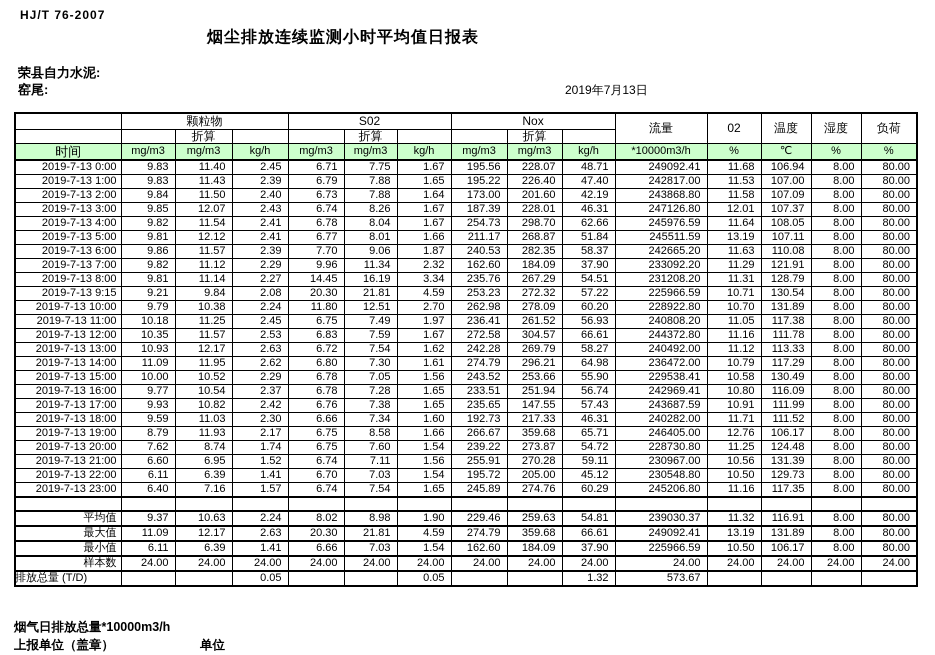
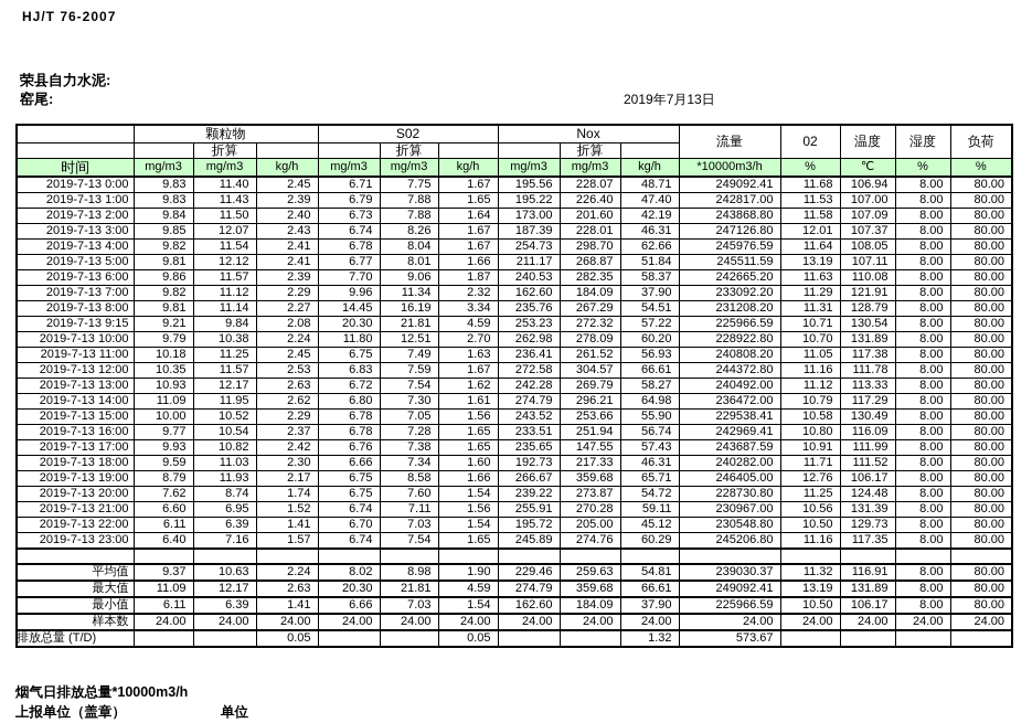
  HJ/T 76-2007
- 烟尘排放连续监测小时平均值日报表
  荣县自力水泥:
  窑尾:
  2019年7月13日
  	颗粒物	S02	Nox	流量	02	温度	湿度	负荷
  		折算			折算			折算
  时间	mg/m3	mg/m3	kg/h	mg/m3	mg/m3	kg/h	mg/m3	mg/m3	kg/h	*10000m3/h	%	℃	%	%
  2019-7-13 0:00	9.83	11.40	2.45	6.71	7.75	1.67	195.56	228.07	48.71	249092.41	11.68	106.94	8.00	80.00
  2019-7-13 1:00	9.83	11.43	2.39	6.79	7.88	1.65	195.22	226.40	47.40	242817.00	11.53	107.00	8.00	80.00
  2019-7-13 2:00	9.84	11.50	2.40	6.73	7.88	1.64	173.00	201.60	42.19	243868.80	11.58	107.09	8.00	80.00
  2019-7-13 3:00	9.85	12.07	2.43	6.74	8.26	1.67	187.39	228.01	46.31	247126.80	12.01	107.37	8.00	80.00
  2019-7-13 4:00	9.82	11.54	2.41	6.78	8.04	1.67	254.73	298.70	62.66	245976.59	11.64	108.05	8.00	80.00
  2019-7-13 5:00	9.81	12.12	2.41	6.77	8.01	1.66	211.17	268.87	51.84	245511.59	13.19	107.11	8.00	80.00
  2019-7-13 6:00	9.86	11.57	2.39	7.70	9.06	1.87	240.53	282.35	58.37	242665.20	11.63	110.08	8.00	80.00
  2019-7-13 7:00	9.82	11.12	2.29	9.96	11.34	2.32	162.60	184.09	37.90	233092.20	11.29	121.91	8.00	80.00
  2019-7-13 8:00	9.81	11.14	2.27	14.45	16.19	3.34	235.76	267.29	54.51	231208.20	11.31	128.79	8.00	80.00
  2019-7-13 9:15	9.21	9.84	2.08	20.30	21.81	4.59	253.23	272.32	57.22	225966.59	10.71	130.54	8.00	80.00
  2019-7-13 10:00	9.79	10.38	2.24	11.80	12.51	2.70	262.98	278.09	60.20	228922.80	10.70	131.89	8.00	80.00
- 2019-7-13 11:00	10.18	11.25	2.45	6.75	7.49	1.97	236.41	261.52	56.93	240808.20	11.05	117.38	8.00	80.00
+ 2019-7-13 11:00	10.18	11.25	2.45	6.75	7.49	1.63	236.41	261.52	56.93	240808.20	11.05	117.38	8.00	80.00
  2019-7-13 12:00	10.35	11.57	2.53	6.83	7.59	1.67	272.58	304.57	66.61	244372.80	11.16	111.78	8.00	80.00
  2019-7-13 13:00	10.93	12.17	2.63	6.72	7.54	1.62	242.28	269.79	58.27	240492.00	11.12	113.33	8.00	80.00
  2019-7-13 14:00	11.09	11.95	2.62	6.80	7.30	1.61	274.79	296.21	64.98	236472.00	10.79	117.29	8.00	80.00
  2019-7-13 15:00	10.00	10.52	2.29	6.78	7.05	1.56	243.52	253.66	55.90	229538.41	10.58	130.49	8.00	80.00
  2019-7-13 16:00	9.77	10.54	2.37	6.78	7.28	1.65	233.51	251.94	56.74	242969.41	10.80	116.09	8.00	80.00
  2019-7-13 17:00	9.93	10.82	2.42	6.76	7.38	1.65	235.65	147.55	57.43	243687.59	10.91	111.99	8.00	80.00
  2019-7-13 18:00	9.59	11.03	2.30	6.66	7.34	1.60	192.73	217.33	46.31	240282.00	11.71	111.52	8.00	80.00
  2019-7-13 19:00	8.79	11.93	2.17	6.75	8.58	1.66	266.67	359.68	65.71	246405.00	12.76	106.17	8.00	80.00
  2019-7-13 20:00	7.62	8.74	1.74	6.75	7.60	1.54	239.22	273.87	54.72	228730.80	11.25	124.48	8.00	80.00
  2019-7-13 21:00	6.60	6.95	1.52	6.74	7.11	1.56	255.91	270.28	59.11	230967.00	10.56	131.39	8.00	80.00
  2019-7-13 22:00	6.11	6.39	1.41	6.70	7.03	1.54	195.72	205.00	45.12	230548.80	10.50	129.73	8.00	80.00
  2019-7-13 23:00	6.40	7.16	1.57	6.74	7.54	1.65	245.89	274.76	60.29	245206.80	11.16	117.35	8.00	80.00
  平均值	9.37	10.63	2.24	8.02	8.98	1.90	229.46	259.63	54.81	239030.37	11.32	116.91	8.00	80.00
  最大值	11.09	12.17	2.63	20.30	21.81	4.59	274.79	359.68	66.61	249092.41	13.19	131.89	8.00	80.00
  最小值	6.11	6.39	1.41	6.66	7.03	1.54	162.60	184.09	37.90	225966.59	10.50	106.17	8.00	80.00
  样本数	24.00	24.00	24.00	24.00	24.00	24.00	24.00	24.00	24.00	24.00	24.00	24.00	24.00	24.00
  排放总量 (T/D)			0.05			0.05			1.32	573.67
  烟气日排放总量*10000m3/h
  上报单位（盖章）
  单位
